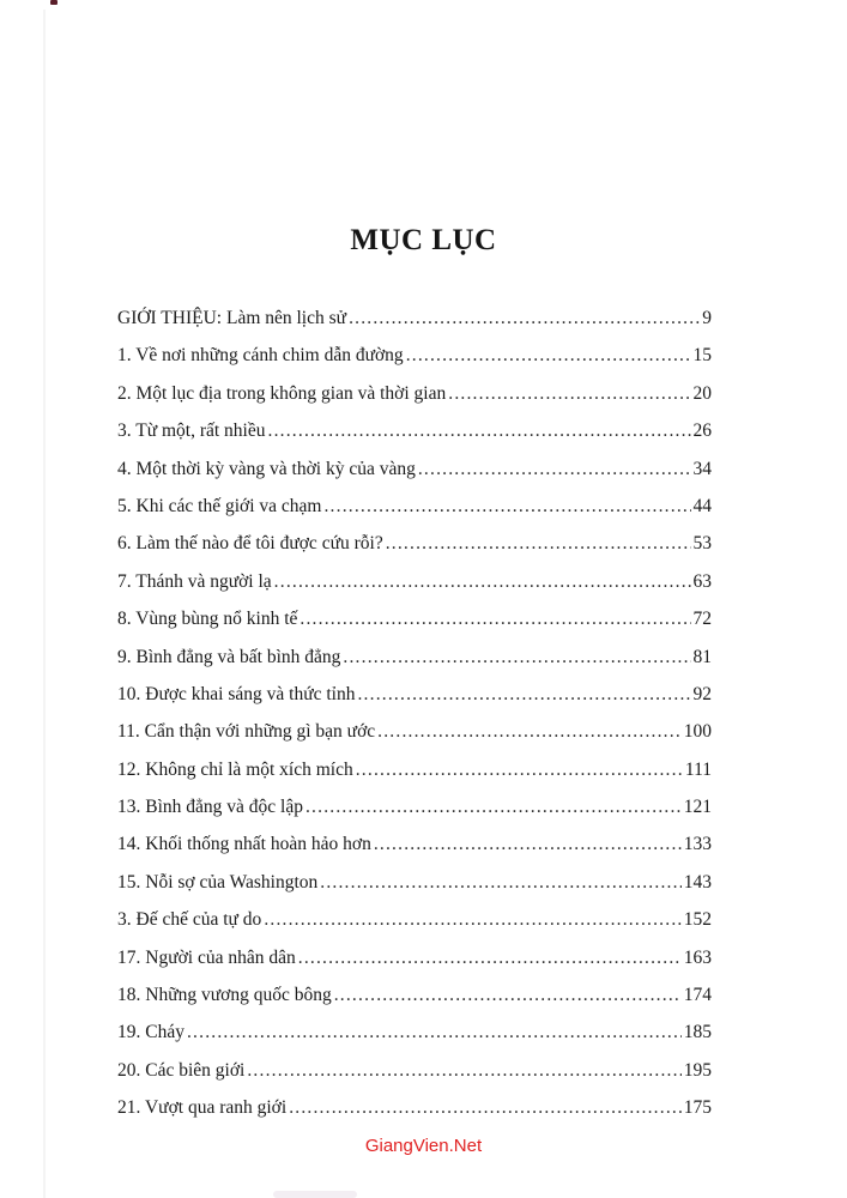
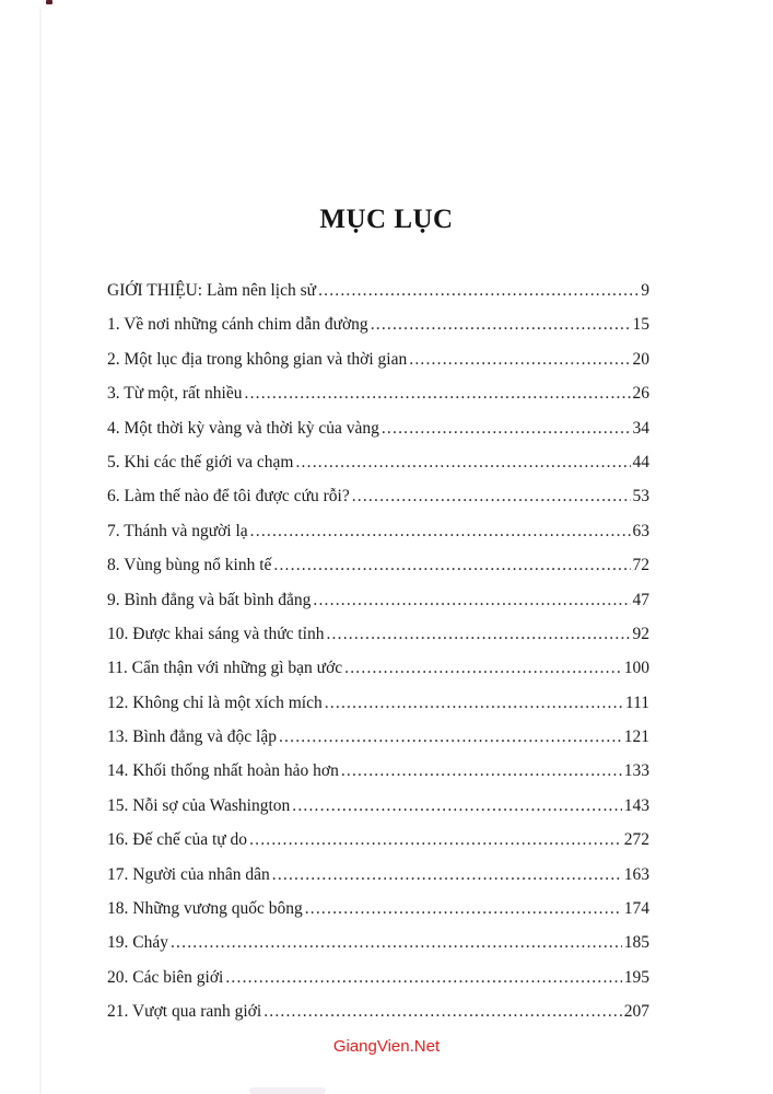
  MỤC LỤC
  GIỚI THIỆU: Làm nên lịch sử
  9
  1. Về nơi những cánh chim dẫn đường
  15
  2. Một lục địa trong không gian và thời gian
  20
  3. Từ một, rất nhiều
  26
  4. Một thời kỳ vàng và thời kỳ của vàng
  34
  5. Khi các thế giới va chạm
  44
  6. Làm thế nào để tôi được cứu rỗi?
  53
  7. Thánh và người lạ
  63
  8. Vùng bùng nổ kinh tế
  72
  9. Bình đẳng và bất bình đẳng
- 81
+ 47
  10. Được khai sáng và thức tỉnh
  92
  11. Cẩn thận với những gì bạn ước
  100
  12. Không chỉ là một xích mích
  111
  13. Bình đẳng và độc lập
  121
  14. Khối thống nhất hoàn hảo hơn
  133
  15. Nỗi sợ của Washington
  143
- 3. Đế chế của tự do
+ 16. Đế chế của tự do
- 152
+ 272
  17. Người của nhân dân
  163
  18. Những vương quốc bông
  174
  19. Cháy
  185
  20. Các biên giới
  195
  21. Vượt qua ranh giới
- 175
+ 207
  GiangVien.Net
